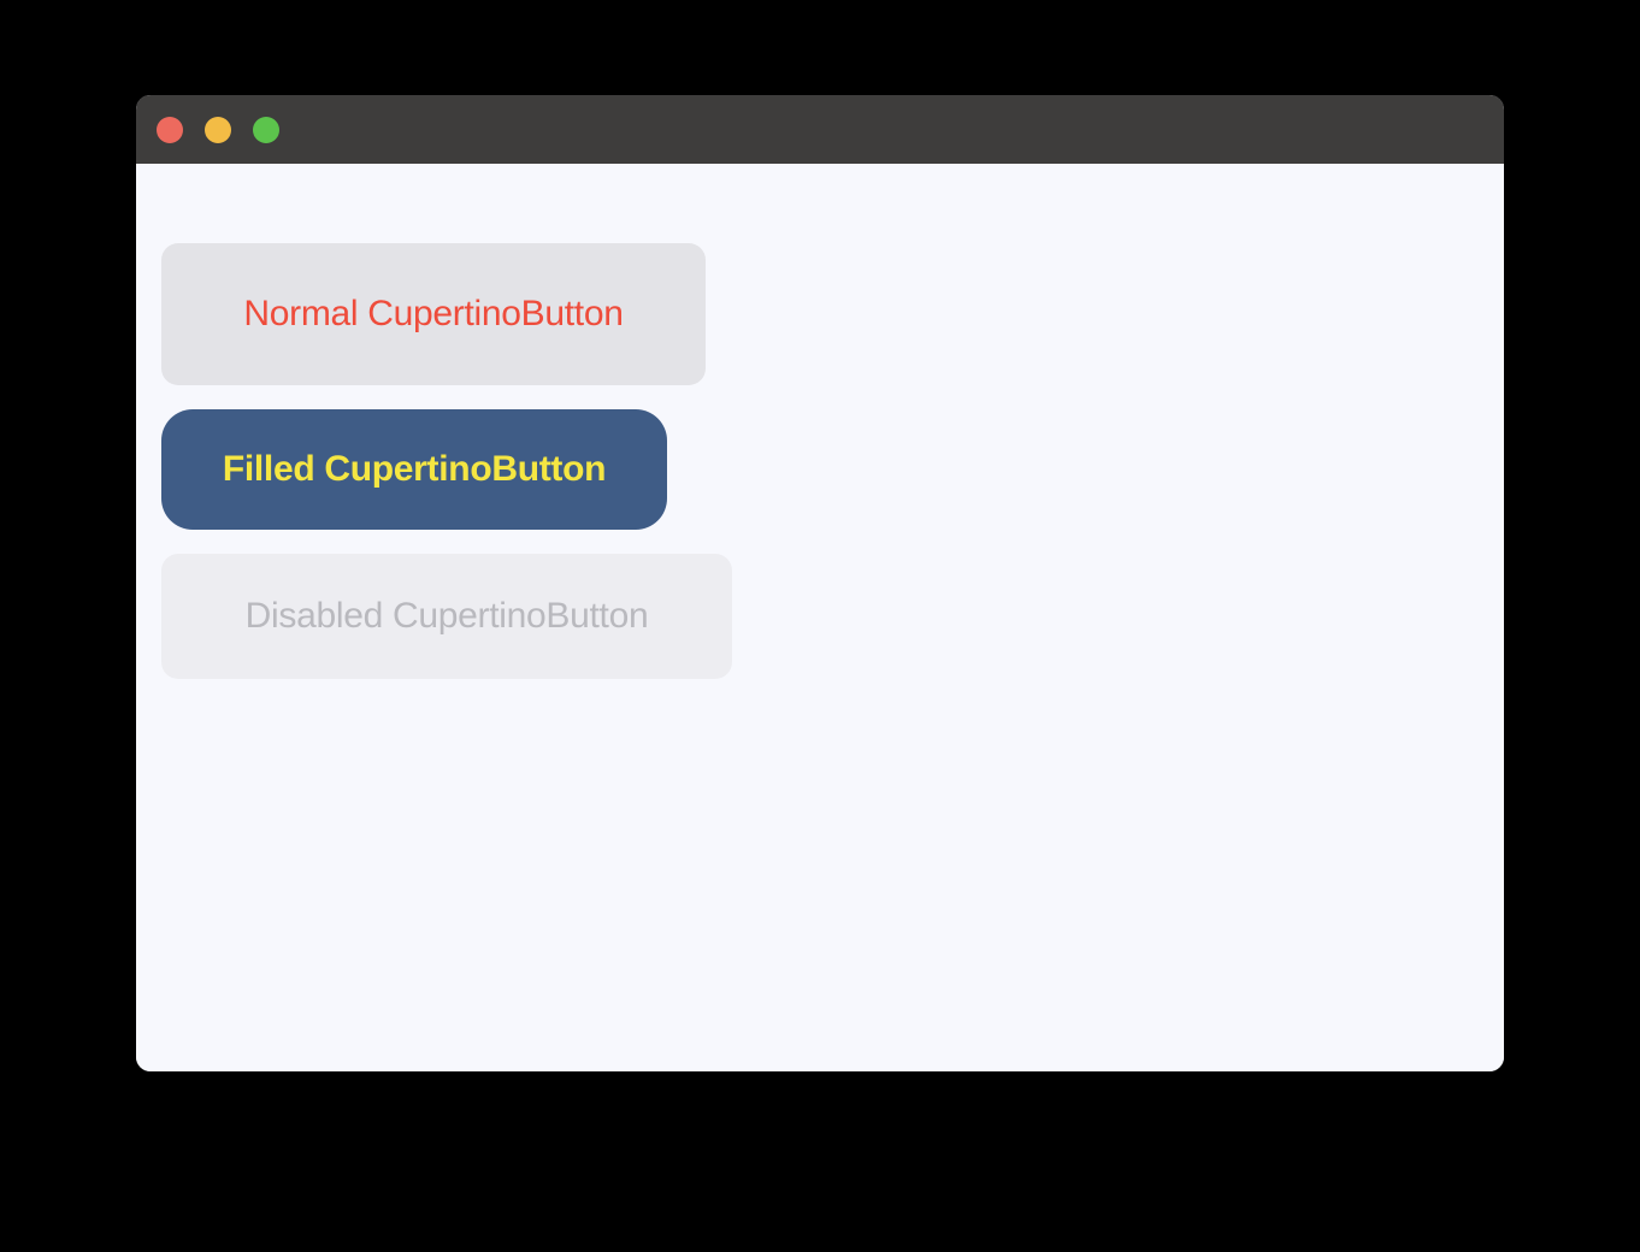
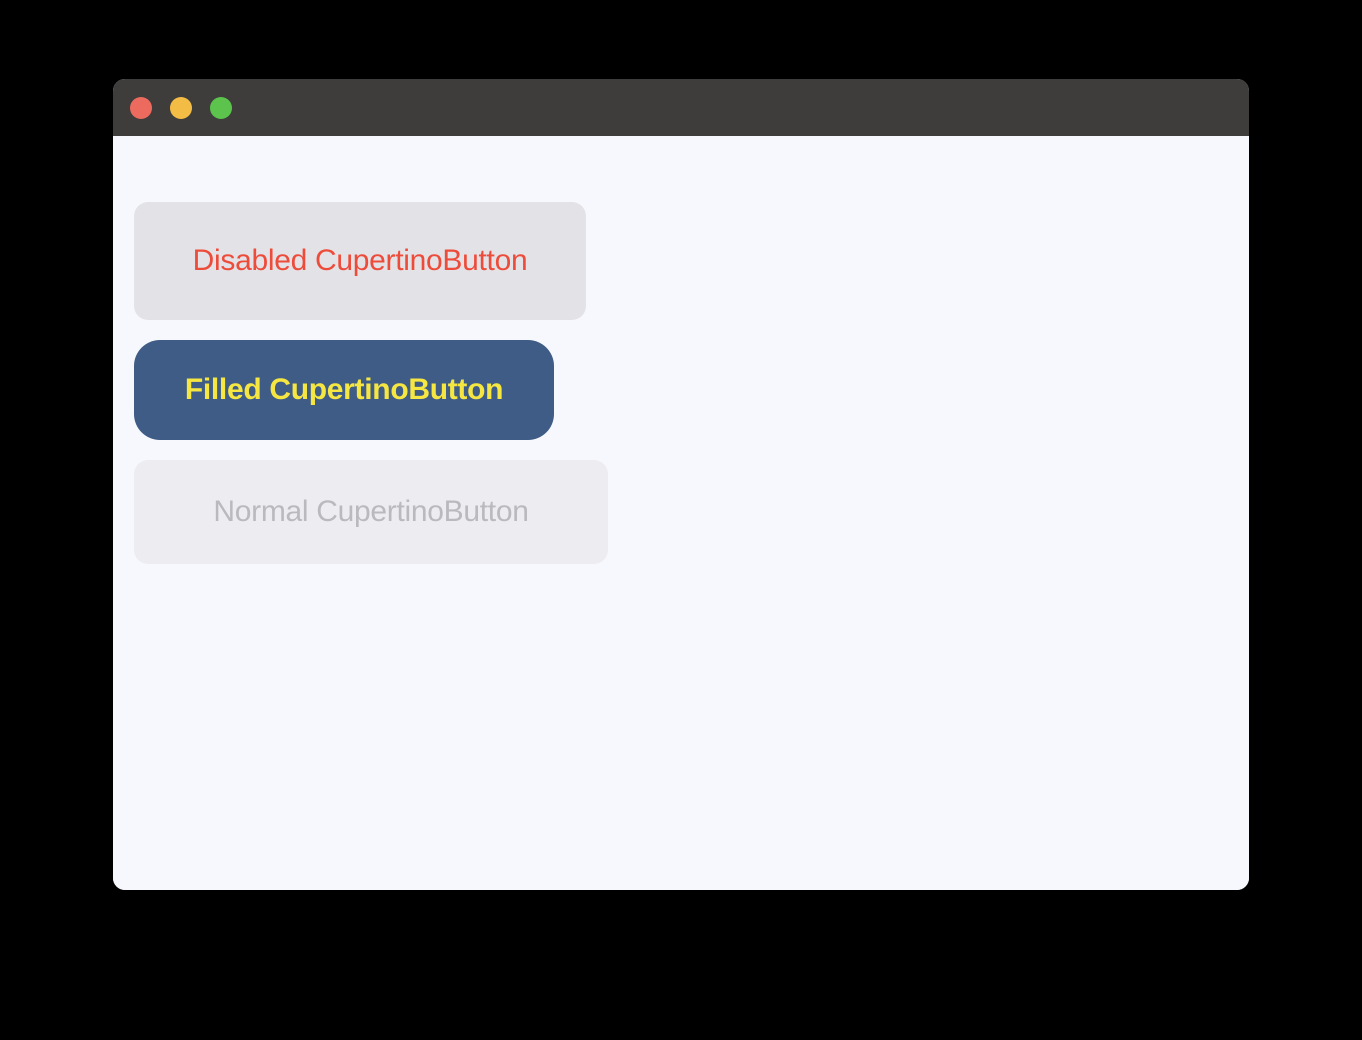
- Normal CupertinoButton
+ Disabled CupertinoButton
  Filled CupertinoButton
- Disabled CupertinoButton
+ Normal CupertinoButton
